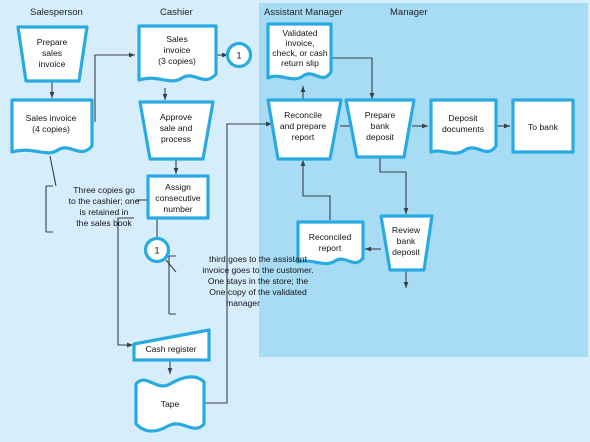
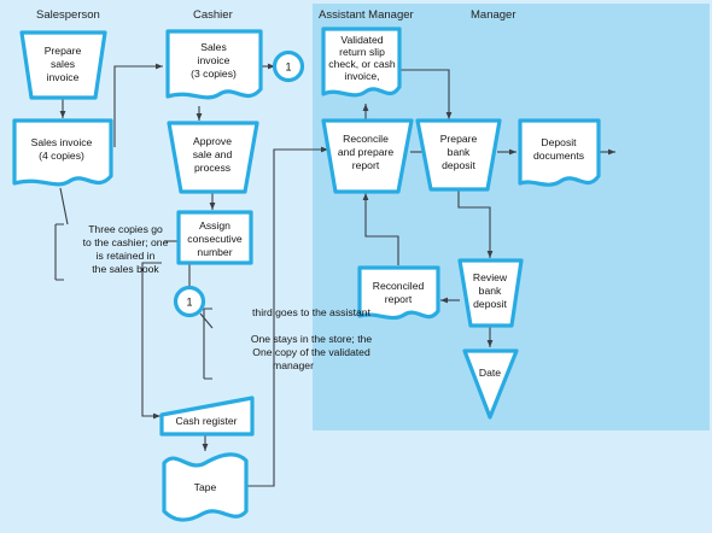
  Salesperson
  Cashier
  Assistant Manager
  Manager
  Prepare
  sales
  invoice
  Sales invoice
  (4 copies)
  Sales
  invoice
  (3 copies)
  1
  Approve
  sale and
  process
  Assign
  consecutive
  number
  1
  Cash register
  Tape
  Validated
- invoice,
+ return slip
  check, or cash
- return slip
+ invoice,
  Reconcile
  and prepare
  report
  Reconciled
  report
  Prepare
  bank
  deposit
  Deposit
  documents
- To bank
  Review
  bank
  deposit
+ Date
  Three copies go
  to the cashier; one
  is retained in
  the sales book
  third goes to the assistant
- invoice goes to the customer.
  One stays in the store; the
  One copy of the validated
  manager
